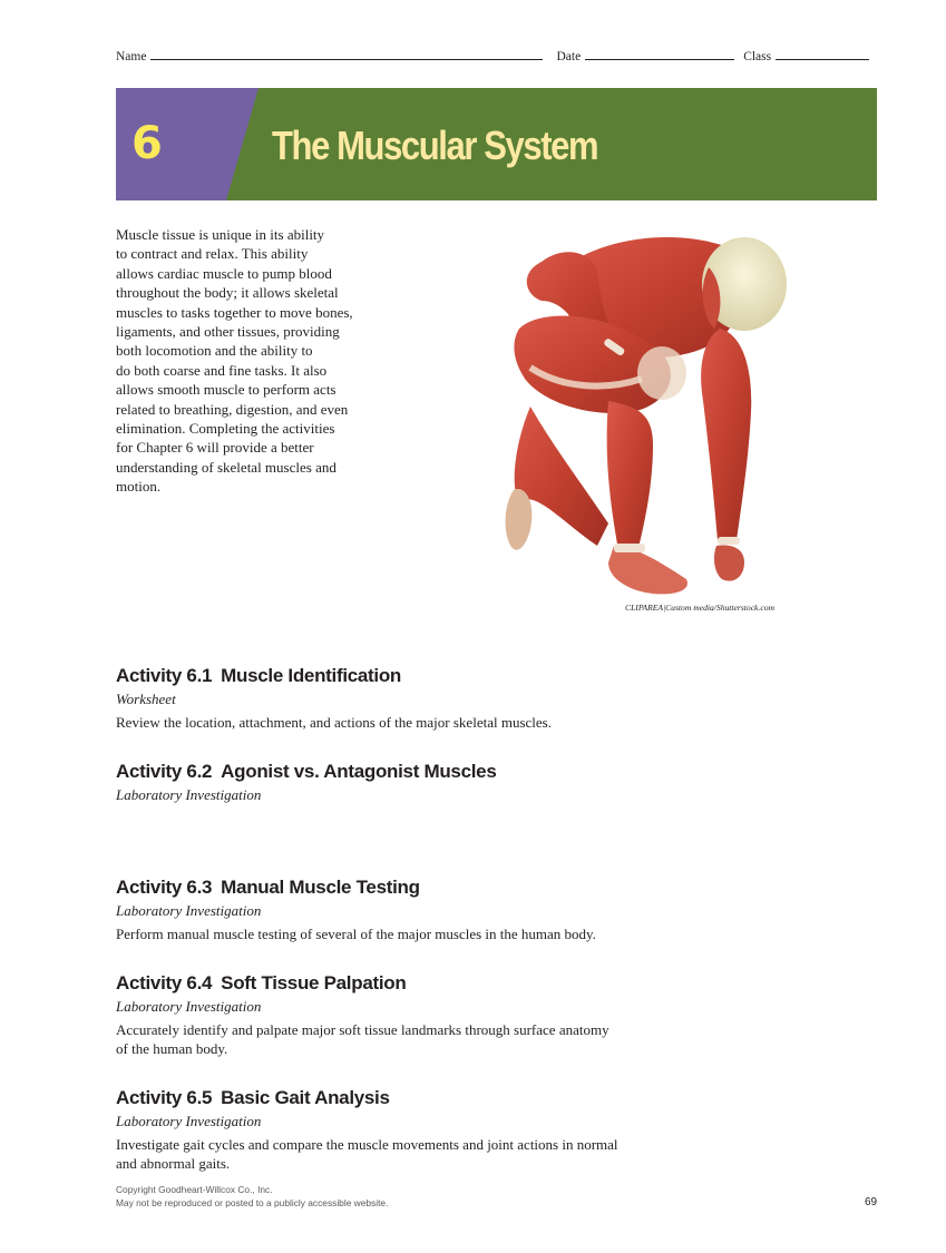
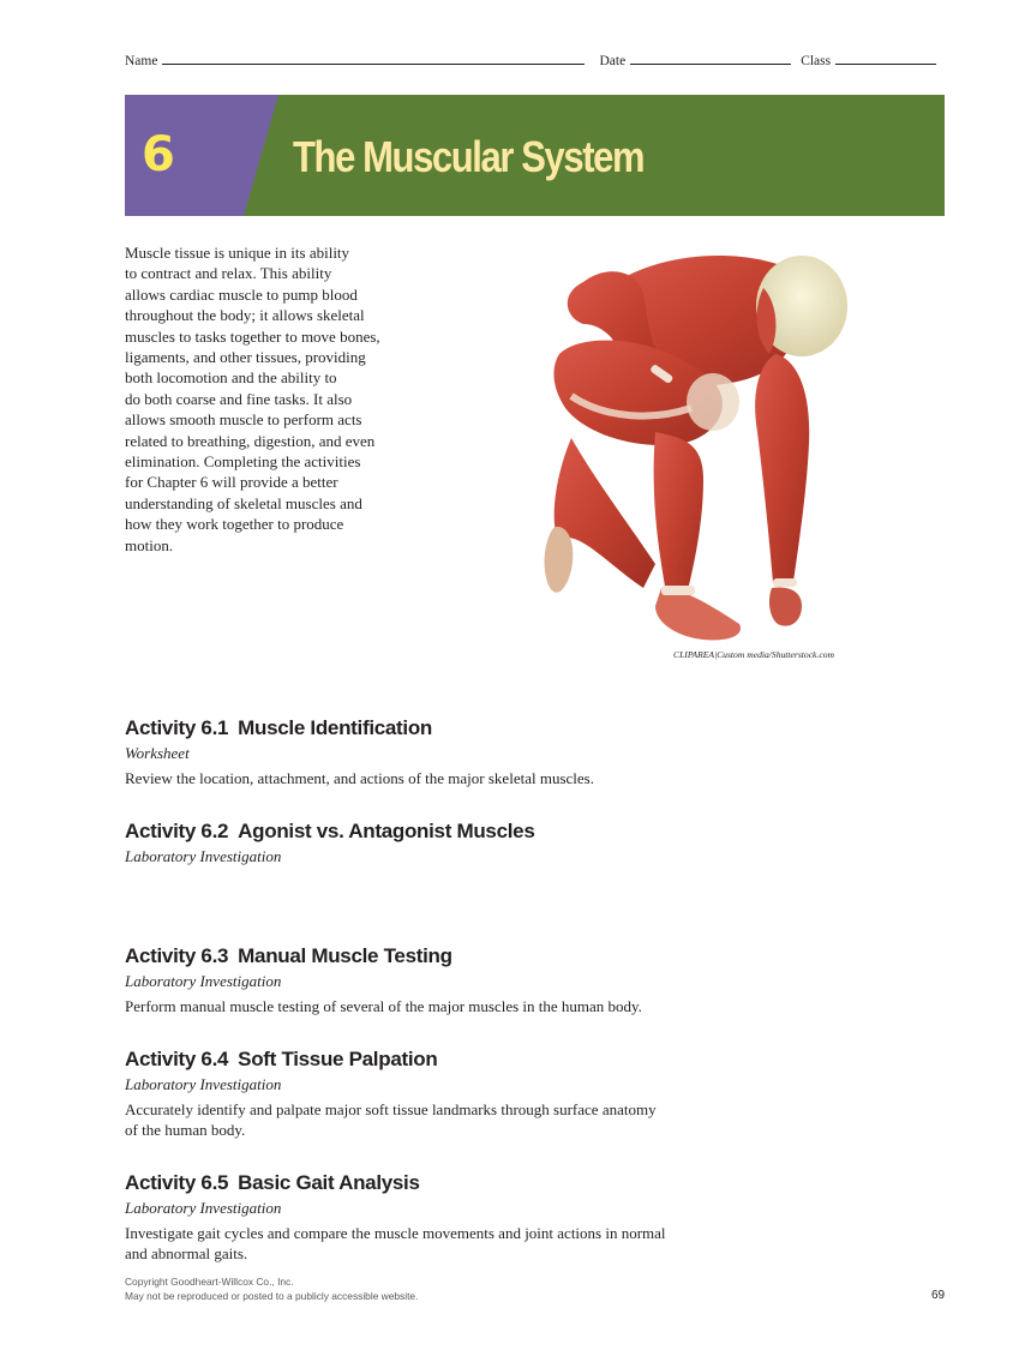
  Name
  Date
  Class
  6
  The Muscular System
  Muscle tissue is unique in its ability
  to contract and relax. This ability
  allows cardiac muscle to pump blood
  throughout the body; it allows skeletal
  muscles to tasks together to move bones,
  ligaments, and other tissues, providing
  both locomotion and the ability to
  do both coarse and fine tasks. It also
  allows smooth muscle to perform acts
  related to breathing, digestion, and even
  elimination. Completing the activities
  for Chapter 6 will provide a better
  understanding of skeletal muscles and
+ how they work together to produce
  motion.
  CLIPAREA|Custom media/Shutterstock.com
  Activity 6.1 Muscle Identification
  Worksheet
  Review the location, attachment, and actions of the major skeletal muscles.
  Activity 6.2 Agonist vs. Antagonist Muscles
  Laboratory Investigation
  Activity 6.3 Manual Muscle Testing
  Laboratory Investigation
  Perform manual muscle testing of several of the major muscles in the human body.
  Activity 6.4 Soft Tissue Palpation
  Laboratory Investigation
  Accurately identify and palpate major soft tissue landmarks through surface anatomy
  of the human body.
  Activity 6.5 Basic Gait Analysis
  Laboratory Investigation
  Investigate gait cycles and compare the muscle movements and joint actions in normal
  and abnormal gaits.
  Copyright Goodheart-Willcox Co., Inc.
  May not be reproduced or posted to a publicly accessible website.
  69
